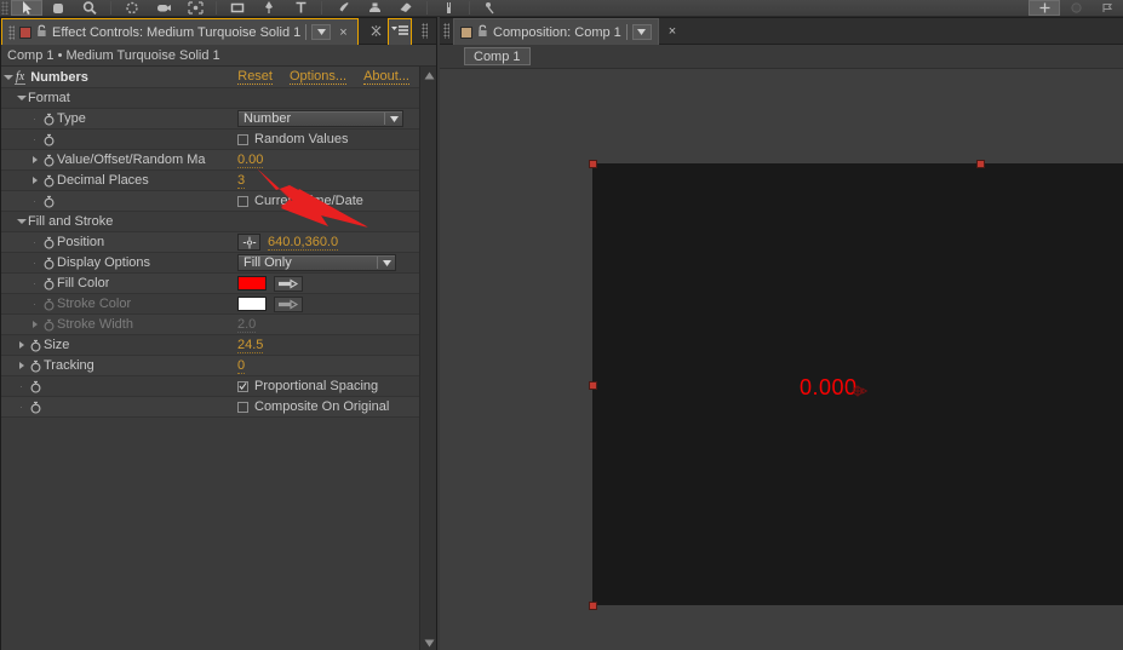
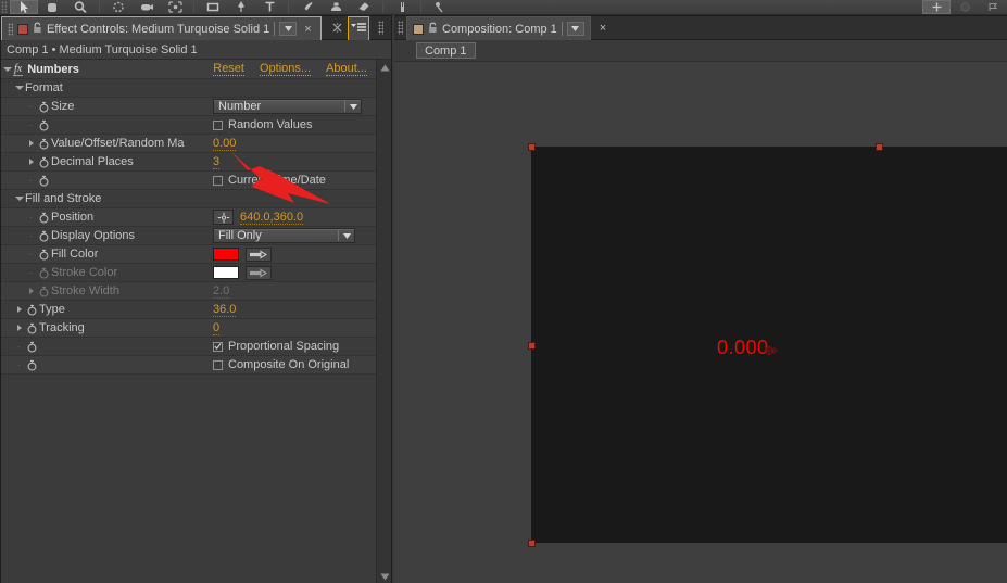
  Effect Controls: Medium Turquoise Solid 1
  ×
  Comp 1 • Medium Turquoise Solid 1
  fx
  Numbers
  Reset
  Options...
  About...
  Format
  ·
- Type
+ Size
  Number
  ·
  Random Values
  Value/Offset/Random Ma
  0.00
  Decimal Places
  3
  ·
  Fill and Stroke
  ·
  Position
  640.0,360.0
  ·
  Display Options
  Fill Only
  ·
  Fill Color
  ·
  Stroke Color
  Stroke Width
  2.0
- Size
+ Type
- 24.5
+ 36.0
  Tracking
  0
  ·
  Proportional Spacing
  ·
  Composite On Original
  Composition: Comp 1
  ×
  Comp 1
  0.000
